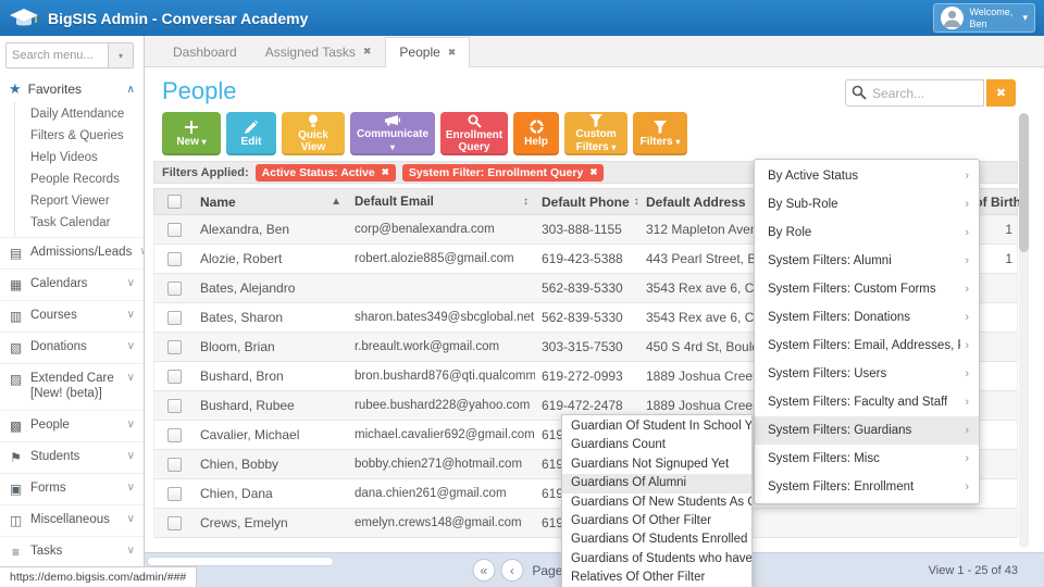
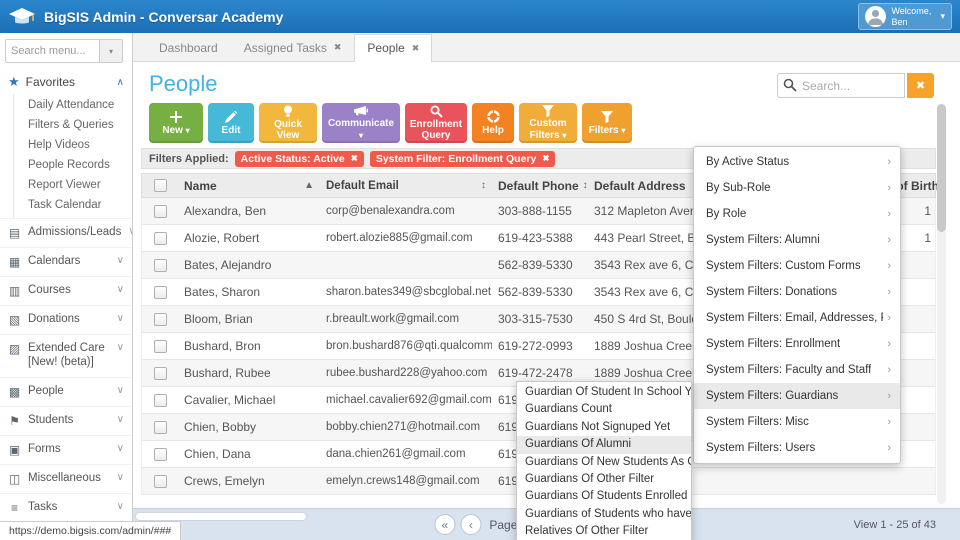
  BigSIS Admin - Conversar Academy
  Welcome, Ben
  ▾
  Search menu...
  ▾
  ★
  Favorites
  ∧
  Daily Attendance
  Filters & Queries
  Help Videos
  People Records
  Report Viewer
  Task Calendar
  ▤
  Admissions/Leads
  ∨
  ▦
  Calendars
  ∨
  ▥
  Courses
  ∨
  ▧
  Donations
  ∨
  ▨
  Extended Care [New! (beta)]
  ∨
  ▩
  People
  ∨
  ⚑
  Students
  ∨
  ▣
  Forms
  ∨
  ◫
  Miscellaneous
  ∨
  ≡
  Tasks
  ∨
  Dashboard
  Assigned Tasks
  ✖
  People
  ✖
  People
  Search...
  ✖
  New ▾
  Edit
  Quick View
  Communicate ▾
  Enrollment Query
  Help
  Custom Filters ▾
  Filters ▾
  Filters Applied:
  Active Status: Active
  ✖
  System Filter: Enrollment Query
  ✖
  Name
  ▲
  Default Email
  ↕
  Default Phone
  ↕
  Default Address
  Alexandra, Ben
  corp@benalexandra.com
  303-888-1155
  312 Mapleton Ave
  1
  Alozie, Robert
  robert.alozie885@gmail.com
  619-423-5388
  443 Pearl Street, B
  1
  Bates, Alejandro
  562-839-5330
  3543 Rex ave 6, C
  Bates, Sharon
  sharon.bates349@sbcglobal.net
  562-839-5330
  3543 Rex ave 6, C
  Bloom, Brian
  r.breault.work@gmail.com
  303-315-7530
  450 S 4rd St, Boul
  Bushard, Bron
  bron.bushard876@qti.qualcomm
  619-272-0993
  1889 Joshua Cree
  Bushard, Rubee
  rubee.bushard228@yahoo.com
  619-472-2478
  1889 Joshua Cree
  Cavalier, Michael
  michael.cavalier692@gmail.com
  619
  Chien, Bobby
  bobby.chien271@hotmail.com
  619
  Chien, Dana
  dana.chien261@gmail.com
  619
  Crews, Emelyn
  emelyn.crews148@gmail.com
  619
  «
  ‹
  Page
  View 1 - 25 of 43
  By Active Status
  ›
  By Sub-Role
  ›
  By Role
  ›
  System Filters: Alumni
  ›
  System Filters: Custom Forms
  ›
  System Filters: Donations
  ›
  System Filters: Email, Addresses,
  ›
- System Filters: Users
+ System Filters: Enrollment
  ›
  System Filters: Faculty and Staff
  ›
  System Filters: Guardians
  ›
  System Filters: Misc
  ›
- System Filters: Enrollment
+ System Filters: Users
  ›
  Guardian Of Student In School Y
  Guardians Count
  Guardians Not Signuped Yet
  Guardians Of Alumni
  Guardians Of New Students As
  Guardians Of Other Filter
  Guardians Of Students Enrolled
  Guardians of Students who have
  Relatives Of Other Filter
  https://demo.bigsis.com/admin/###
